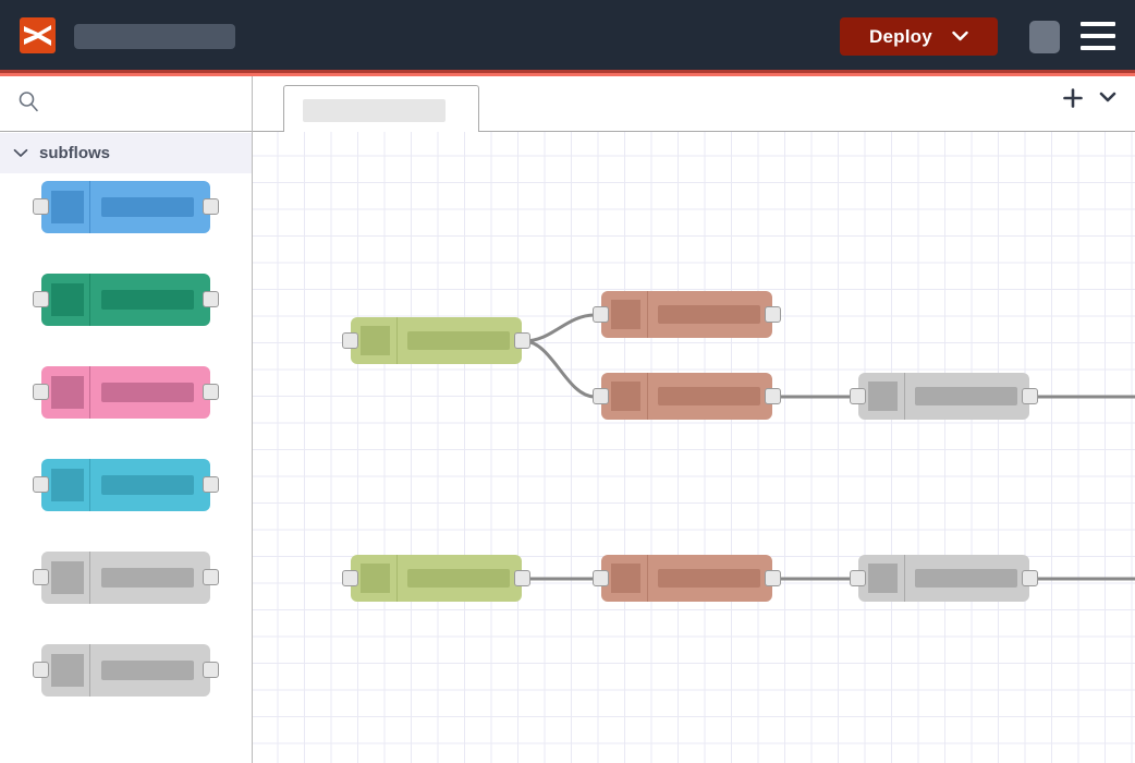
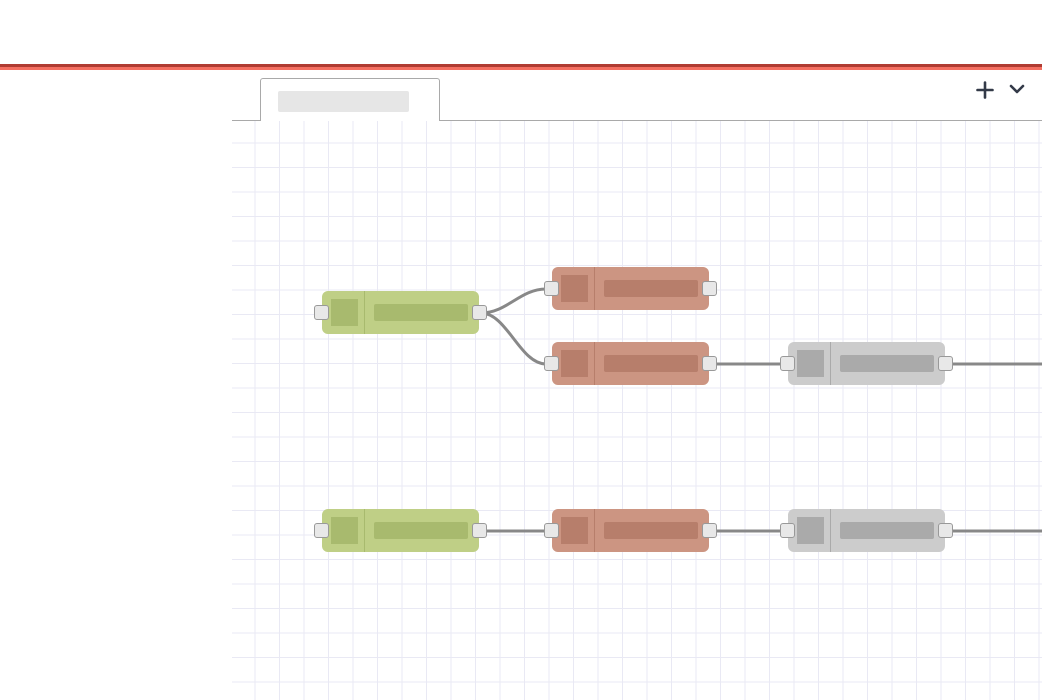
- Deploy
- subflows
